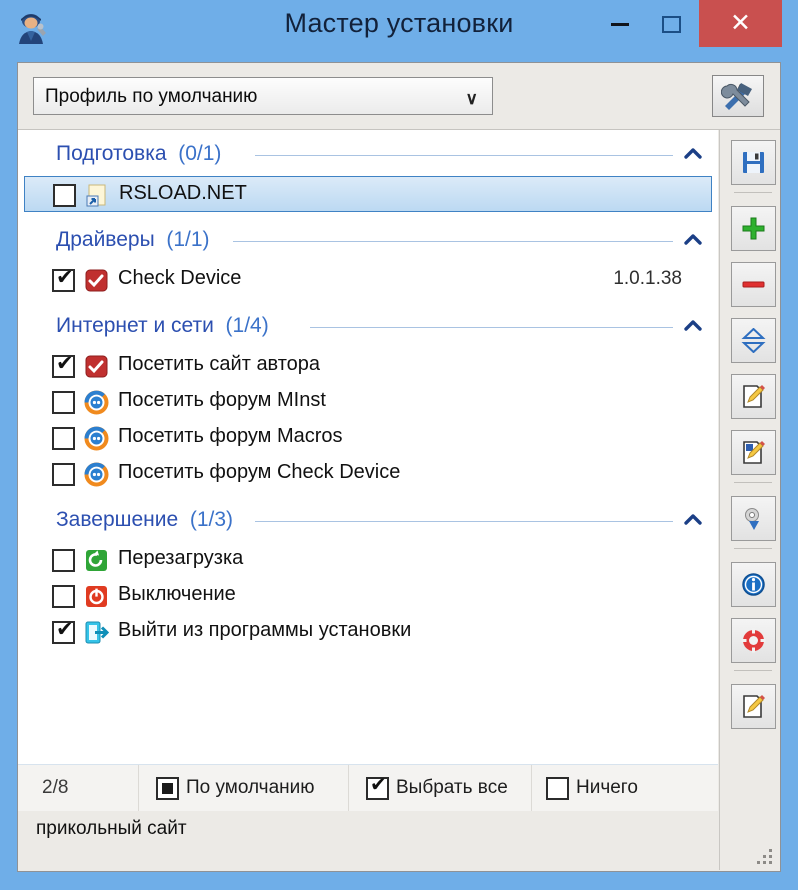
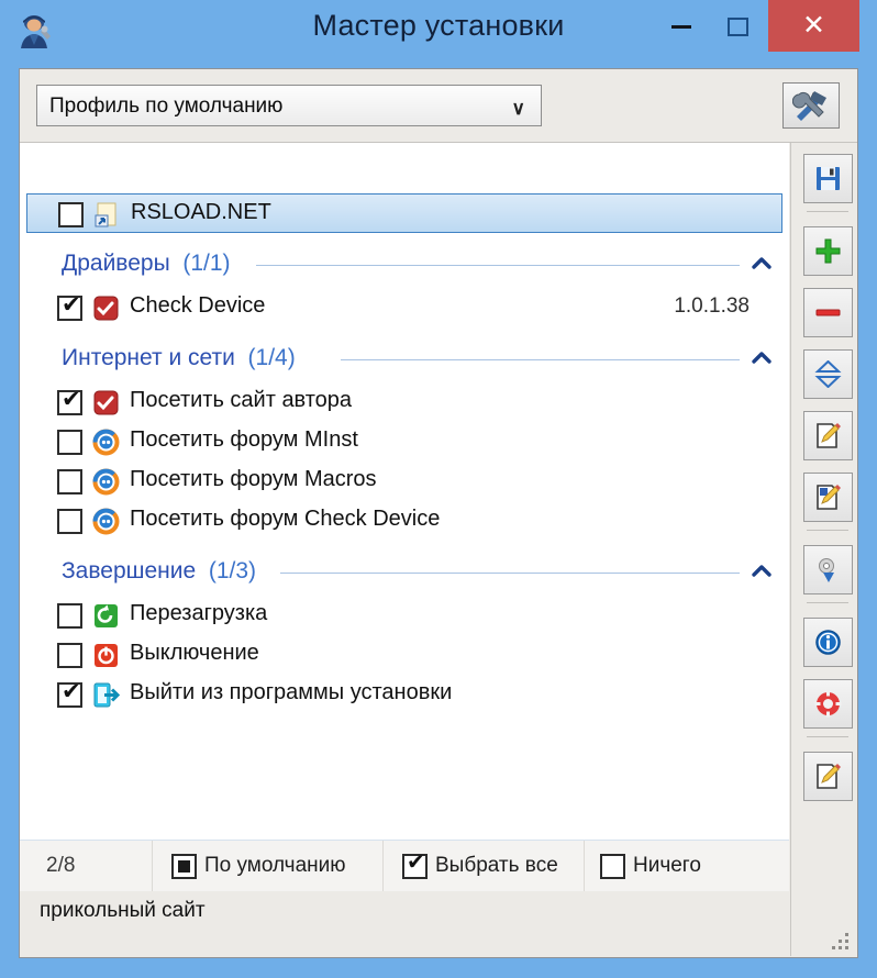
  Мастер установки
  ✕
  Профиль по умолчанию
  ∨
- Подготовка (0/1)
  RSLOAD.NET
  Драйверы (1/1)
  ✔
  Check Device
  1.0.1.38
  Интернет и сети (1/4)
  ✔
  Посетить сайт автора
  Посетить форум MInst
  Посетить форум Macros
  Посетить форум Check Device
  Завершение (1/3)
  Перезагрузка
  Выключение
  ✔
  Выйти из программы установки
  2/8
  По умолчанию
  ✔
  Выбрать все
  Ничего
  прикольный сайт
